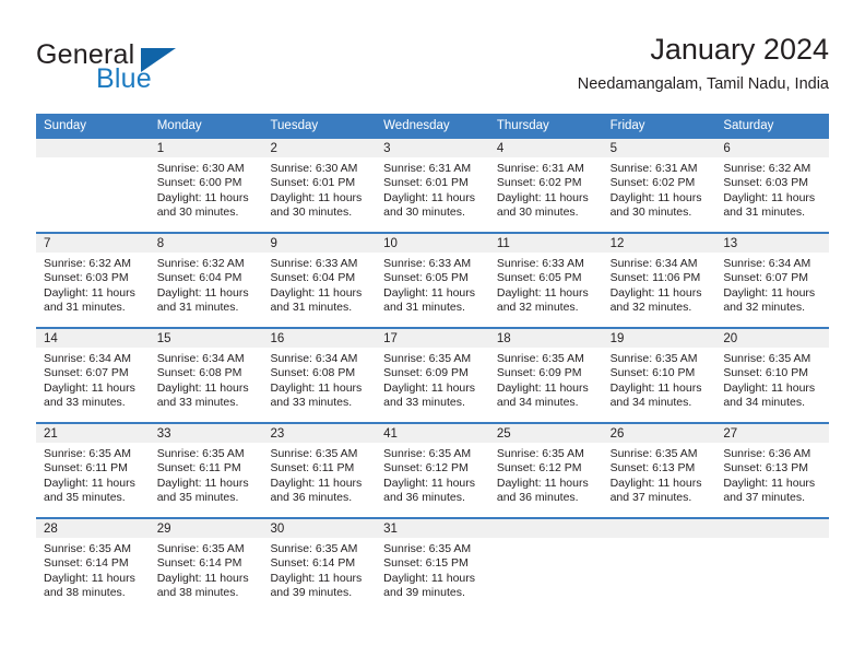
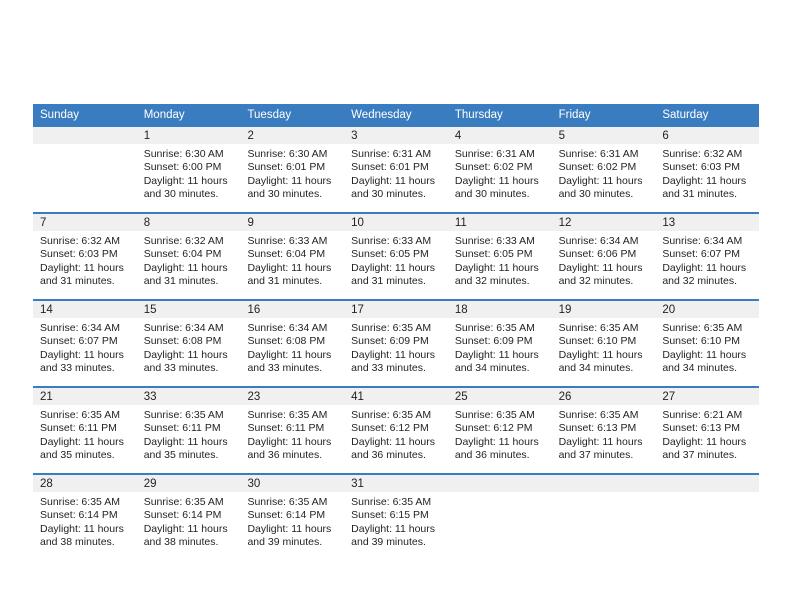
- General
- Blue
- January 2024
- Needamangalam, Tamil Nadu, India
  Sunday
  Monday
  Tuesday
  Wednesday
  Thursday
  Friday
  Saturday
  1
  Sunrise: 6:30 AM
  Sunset: 6:00 PM
  Daylight: 11 hours
  and 30 minutes.
  2
  Sunrise: 6:30 AM
  Sunset: 6:01 PM
  Daylight: 11 hours
  and 30 minutes.
  3
  Sunrise: 6:31 AM
  Sunset: 6:01 PM
  Daylight: 11 hours
  and 30 minutes.
  4
  Sunrise: 6:31 AM
  Sunset: 6:02 PM
  Daylight: 11 hours
  and 30 minutes.
  5
  Sunrise: 6:31 AM
  Sunset: 6:02 PM
  Daylight: 11 hours
  and 30 minutes.
  6
  Sunrise: 6:32 AM
  Sunset: 6:03 PM
  Daylight: 11 hours
  and 31 minutes.
  7
  Sunrise: 6:32 AM
  Sunset: 6:03 PM
  Daylight: 11 hours
  and 31 minutes.
  8
  Sunrise: 6:32 AM
  Sunset: 6:04 PM
  Daylight: 11 hours
  and 31 minutes.
  9
  Sunrise: 6:33 AM
  Sunset: 6:04 PM
  Daylight: 11 hours
  and 31 minutes.
  10
  Sunrise: 6:33 AM
  Sunset: 6:05 PM
  Daylight: 11 hours
  and 31 minutes.
  11
  Sunrise: 6:33 AM
  Sunset: 6:05 PM
  Daylight: 11 hours
  and 32 minutes.
  12
  Sunrise: 6:34 AM
- Sunset: 11:06 PM
+ Sunset: 6:06 PM
  Daylight: 11 hours
  and 32 minutes.
  13
  Sunrise: 6:34 AM
  Sunset: 6:07 PM
  Daylight: 11 hours
  and 32 minutes.
  14
  Sunrise: 6:34 AM
  Sunset: 6:07 PM
  Daylight: 11 hours
  and 33 minutes.
  15
  Sunrise: 6:34 AM
  Sunset: 6:08 PM
  Daylight: 11 hours
  and 33 minutes.
  16
  Sunrise: 6:34 AM
  Sunset: 6:08 PM
  Daylight: 11 hours
  and 33 minutes.
  17
  Sunrise: 6:35 AM
  Sunset: 6:09 PM
  Daylight: 11 hours
  and 33 minutes.
  18
  Sunrise: 6:35 AM
  Sunset: 6:09 PM
  Daylight: 11 hours
  and 34 minutes.
  19
  Sunrise: 6:35 AM
  Sunset: 6:10 PM
  Daylight: 11 hours
  and 34 minutes.
  20
  Sunrise: 6:35 AM
  Sunset: 6:10 PM
  Daylight: 11 hours
  and 34 minutes.
  21
  Sunrise: 6:35 AM
  Sunset: 6:11 PM
  Daylight: 11 hours
  and 35 minutes.
  33
  Sunrise: 6:35 AM
  Sunset: 6:11 PM
  Daylight: 11 hours
  and 35 minutes.
  23
  Sunrise: 6:35 AM
  Sunset: 6:11 PM
  Daylight: 11 hours
  and 36 minutes.
  41
  Sunrise: 6:35 AM
  Sunset: 6:12 PM
  Daylight: 11 hours
  and 36 minutes.
  25
  Sunrise: 6:35 AM
  Sunset: 6:12 PM
  Daylight: 11 hours
  and 36 minutes.
  26
  Sunrise: 6:35 AM
  Sunset: 6:13 PM
  Daylight: 11 hours
  and 37 minutes.
  27
- Sunrise: 6:36 AM
+ Sunrise: 6:21 AM
  Sunset: 6:13 PM
  Daylight: 11 hours
  and 37 minutes.
  28
  Sunrise: 6:35 AM
  Sunset: 6:14 PM
  Daylight: 11 hours
  and 38 minutes.
  29
  Sunrise: 6:35 AM
  Sunset: 6:14 PM
  Daylight: 11 hours
  and 38 minutes.
  30
  Sunrise: 6:35 AM
  Sunset: 6:14 PM
  Daylight: 11 hours
  and 39 minutes.
  31
  Sunrise: 6:35 AM
  Sunset: 6:15 PM
  Daylight: 11 hours
  and 39 minutes.
